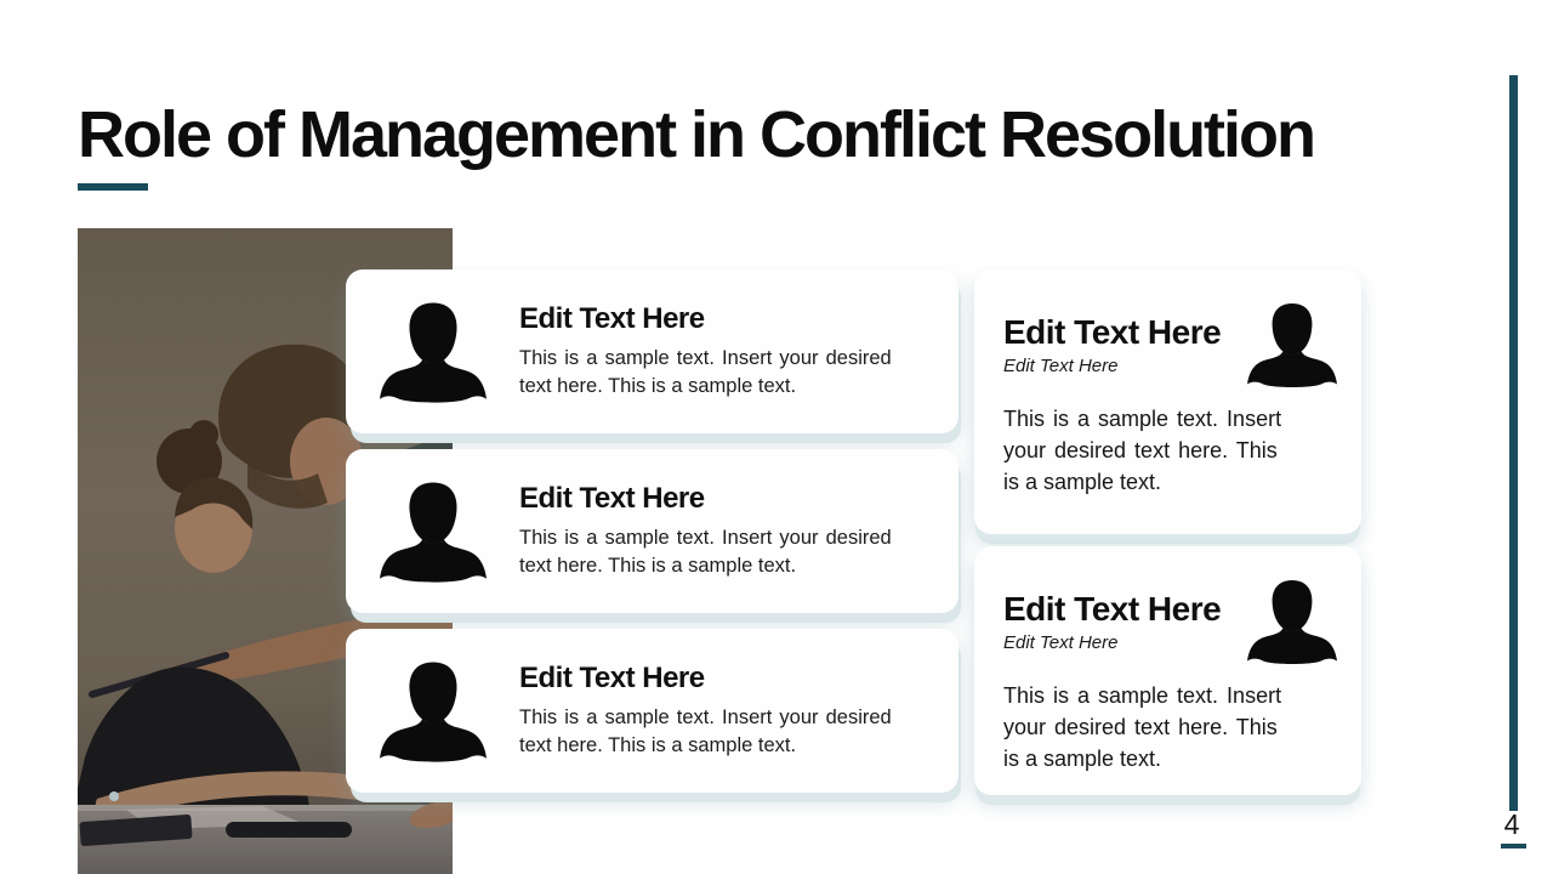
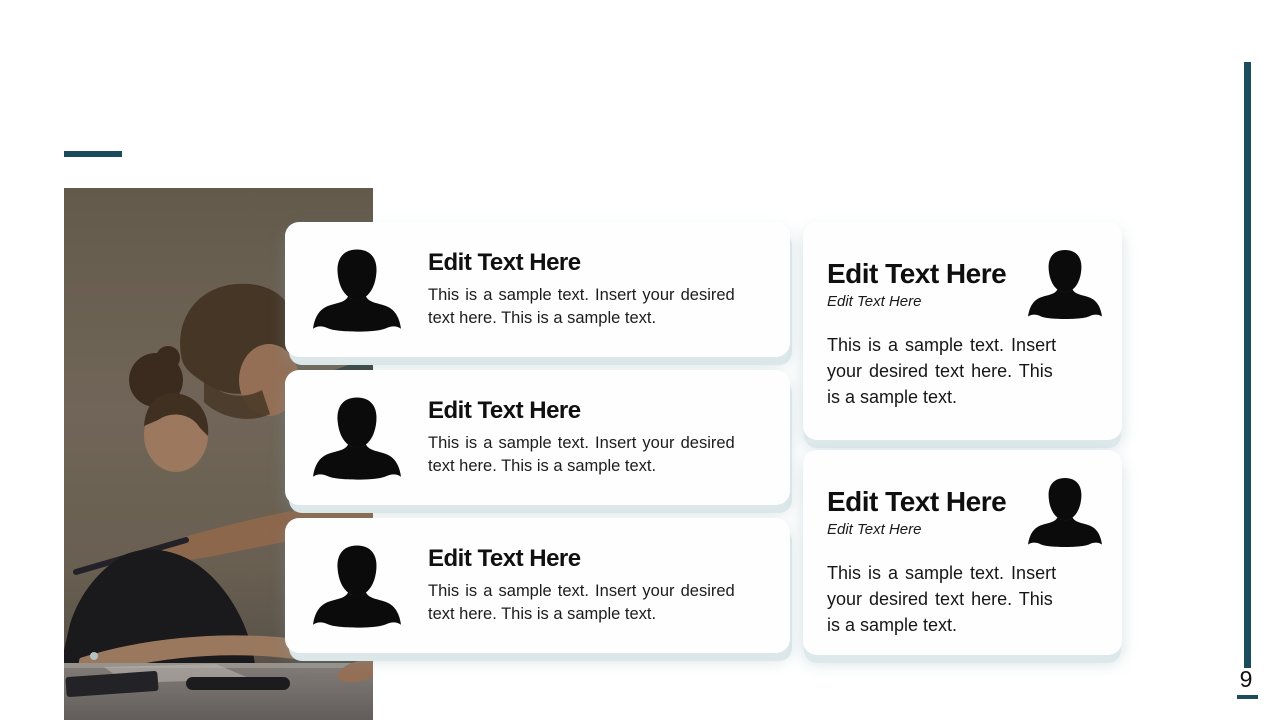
- Role of Management in Conflict Resolution
  Edit Text Here
  This is a sample text. Insert your desired
  text here. This is a sample text.
  Edit Text Here
  This is a sample text. Insert your desired
  text here. This is a sample text.
  Edit Text Here
  This is a sample text. Insert your desired
  text here. This is a sample text.
  Edit Text Here
  Edit Text Here
  This is a sample text. Insert
  your desired text here. This
  is a sample text.
  Edit Text Here
  Edit Text Here
  This is a sample text. Insert
  your desired text here. This
  is a sample text.
- 4
+ 9
